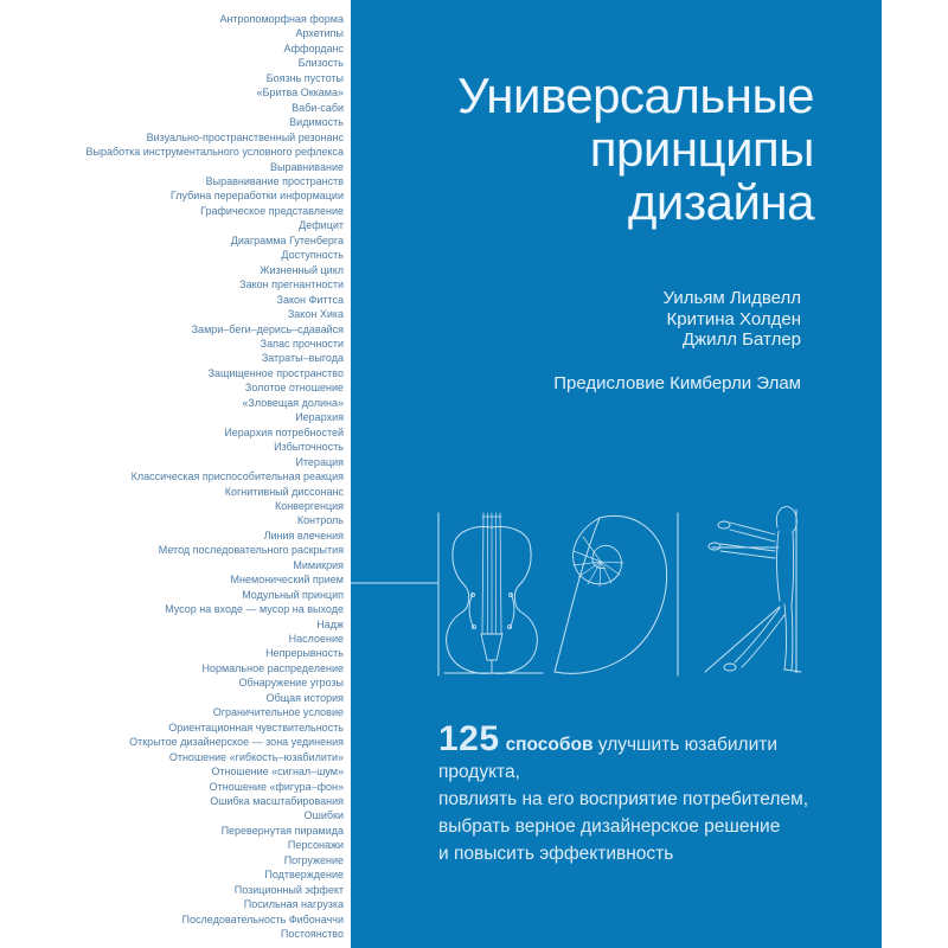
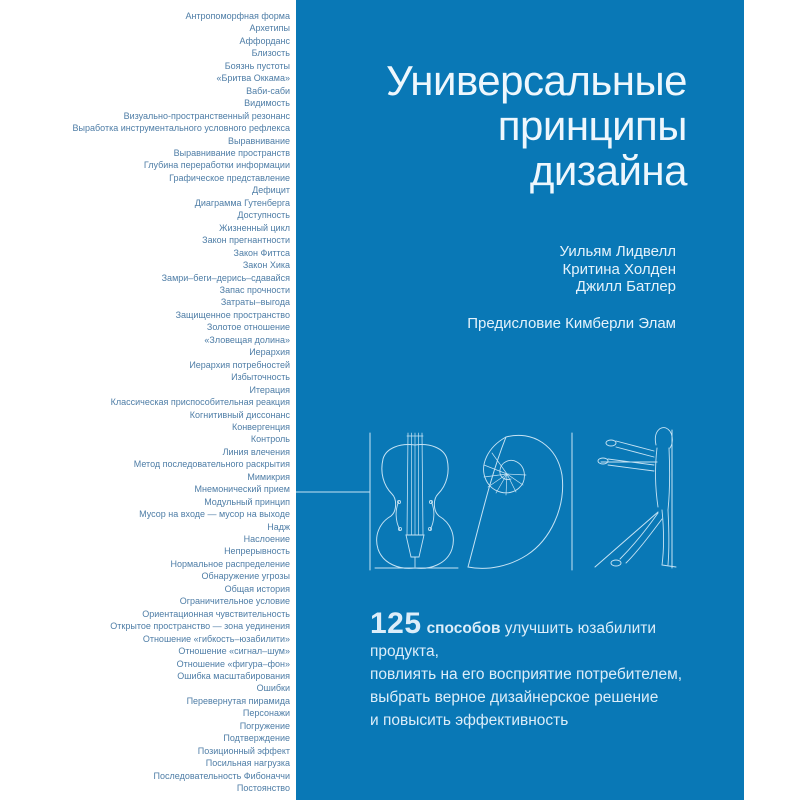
  Антропоморфная форма
  Архетипы
  Аффорданс
  Близость
  Боязнь пустоты
  «Бритва Оккама»
  Ваби-саби
  Видимость
  Визуально-пространственный резонанс
  Выработка инструментального условного рефлекса
  Выравнивание
  Выравнивание пространств
  Глубина переработки информации
  Графическое представление
  Дефицит
  Диаграмма Гутенберга
  Доступность
  Жизненный цикл
  Закон прегнантности
  Закон Фиттса
  Закон Хика
  Замри–беги–дерись–сдавайся
  Запас прочности
  Затраты–выгода
  Защищенное пространство
  Золотое отношение
  «Зловещая долина»
  Иерархия
  Иерархия потребностей
  Избыточность
  Итерация
  Классическая приспособительная реакция
  Когнитивный диссонанс
  Конвергенция
  Контроль
  Линия влечения
  Метод последовательного раскрытия
  Мимикрия
  Мнемонический прием
  Модульный принцип
  Мусор на входе — мусор на выходе
  Надж
  Наслоение
  Непрерывность
  Нормальное распределение
  Обнаружение угрозы
  Общая история
  Ограничительное условие
  Ориентационная чувствительность
- Открытое дизайнерское — зона уединения
+ Открытое пространство — зона уединения
  Отношение «гибкость–юзабилити»
  Отношение «сигнал–шум»
  Отношение «фигура–фон»
  Ошибка масштабирования
  Ошибки
  Перевернутая пирамида
  Персонажи
  Погружение
  Подтверждение
  Позиционный эффект
  Посильная нагрузка
  Последовательность Фибоначчи
  Постоянство
  Универсальные
  принципы
  дизайна
  Уильям Лидвелл
  Критина Холден
  Джилл Батлер
  Предисловие Кимберли Элам
  125 способов улучшить юзабилити продукта,
  повлиять на его восприятие потребителем,
  выбрать верное дизайнерское решение
  и повысить эффективность
